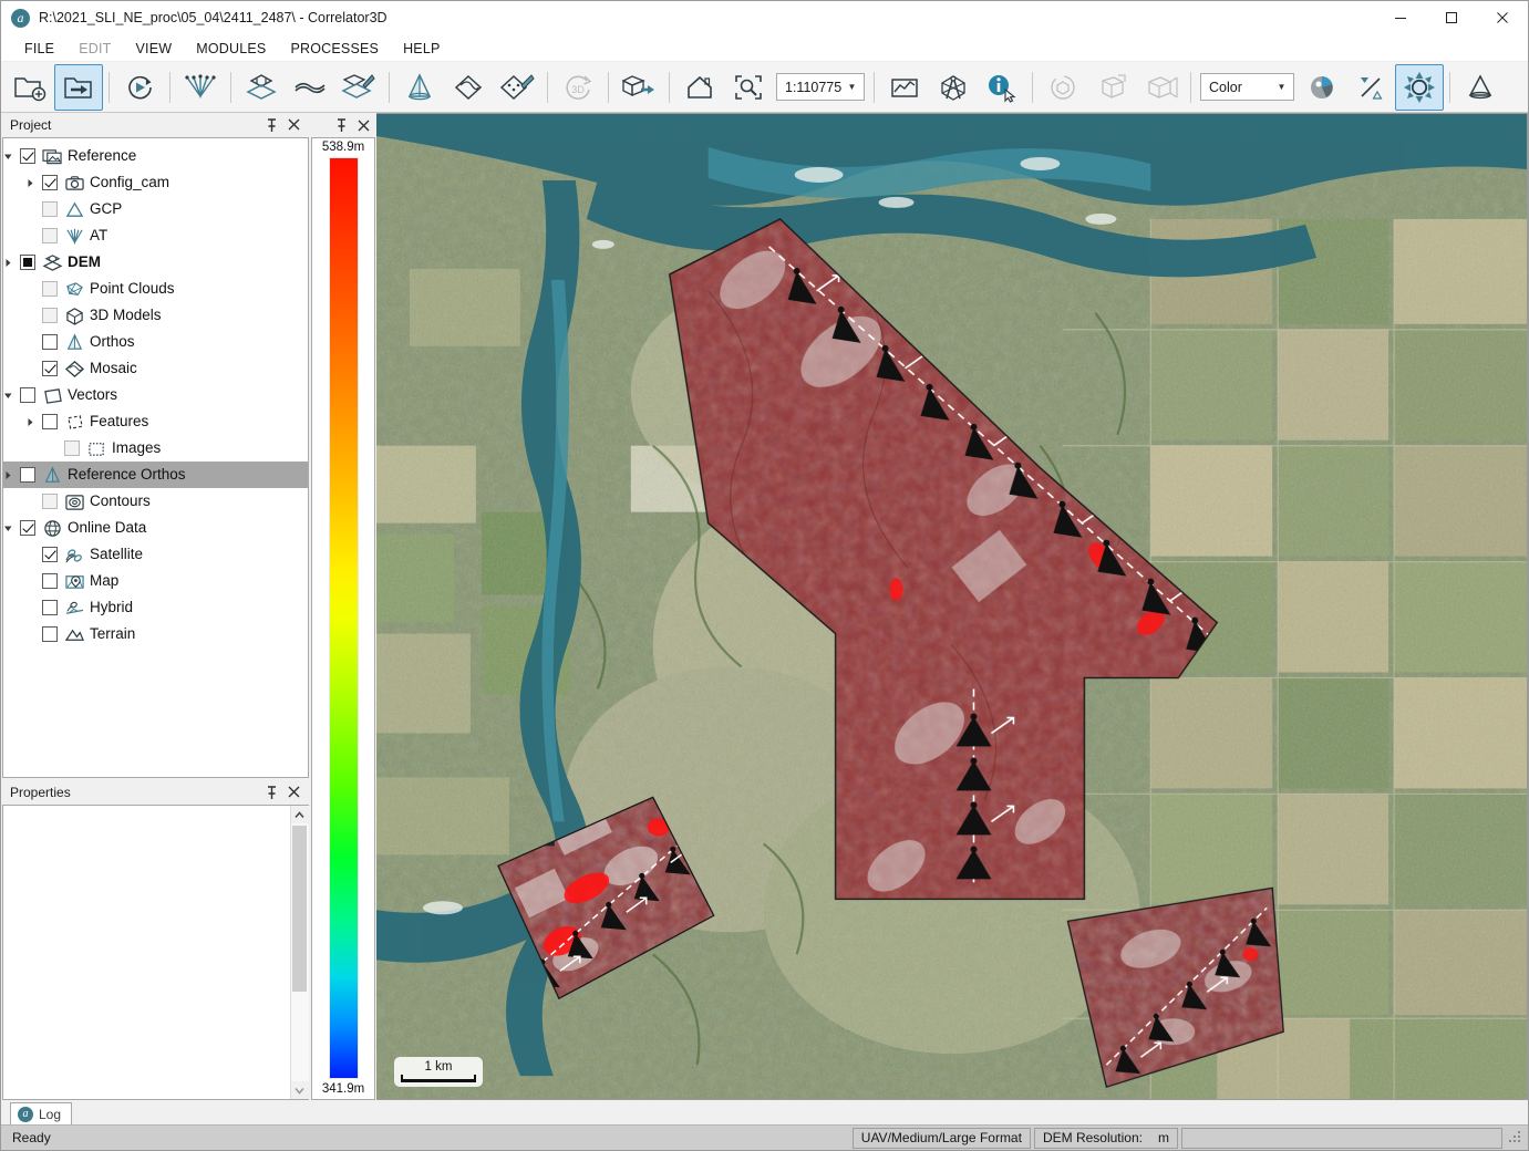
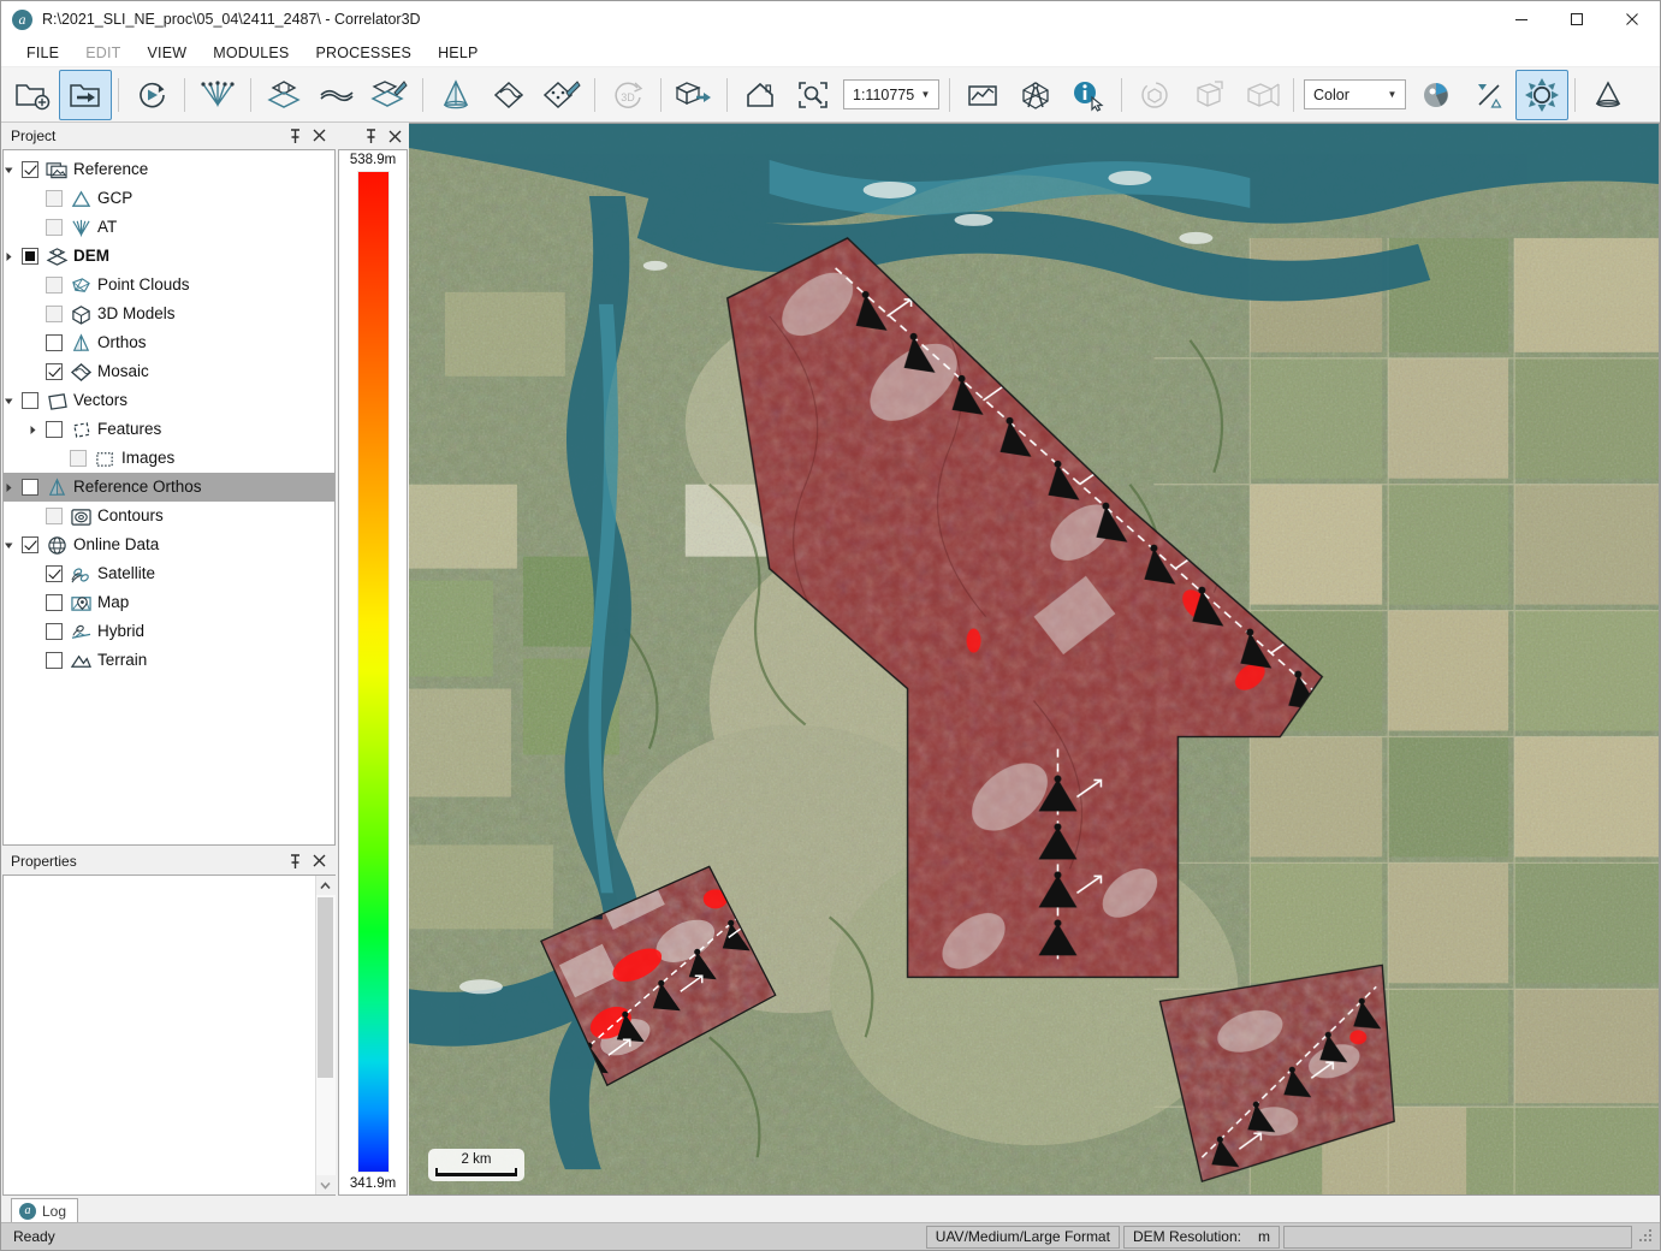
  a
  R:\2021_SLI_NE_proc\05_04\2411_2487\ - Correlator3D
  FILE
  EDIT
  VIEW
  MODULES
  PROCESSES
  HELP
  3D
  1:110775
  ▼
  Color
  ▼
  Project
  Reference
- Config_cam
  GCP
  AT
  DEM
  Point Clouds
  3D Models
  Orthos
  Mosaic
  Vectors
  Features
  Images
  Reference Orthos
  Contours
  Online Data
  Satellite
  Map
  Hybrid
  Terrain
  Properties
  538.9m
  341.9m
- 1 km
+ 2 km
  a
  Log
  Ready
  UAV/Medium/Large Format
  DEM Resolution:
  m
